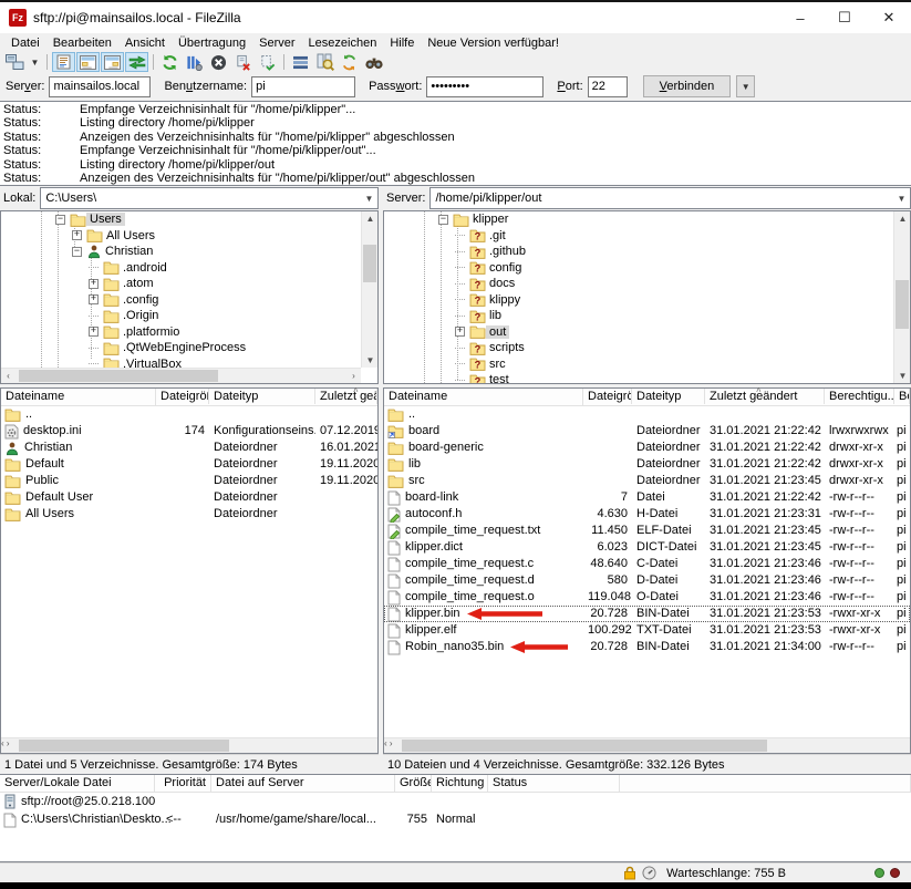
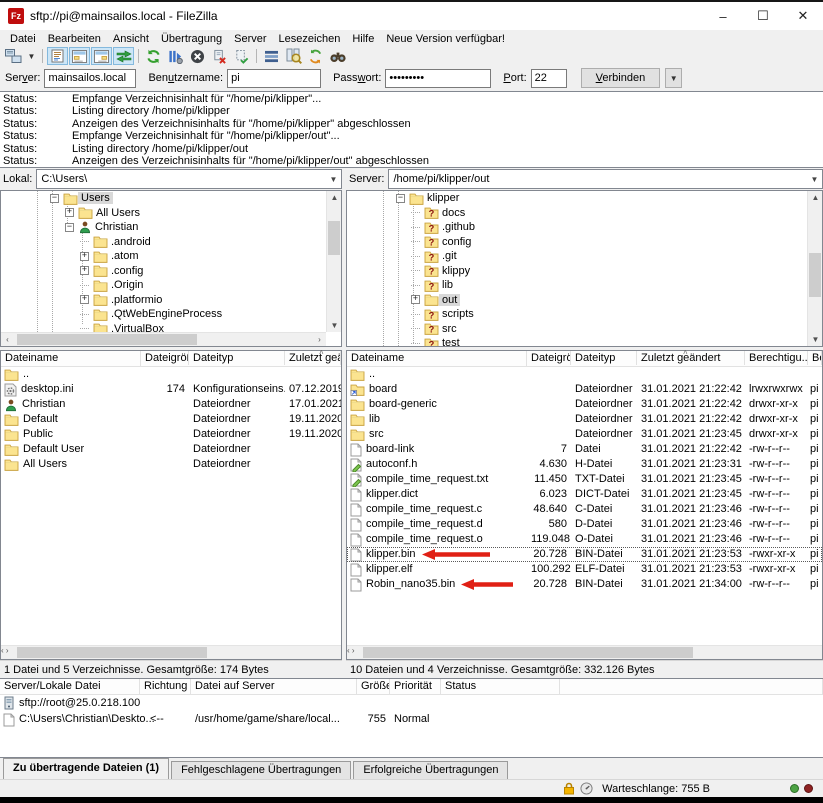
  Fz
  sftp://pi@mainsailos.local - FileZilla
  –
  ☐
  ✕
  Datei
  Bearbeiten
  Ansicht
  Übertragung
  Server
  Lesezeichen
  Hilfe
  Neue Version verfügbar!
  ▼
  Server:
  mainsailos.local
  Benutzername:
  pi
  Passwort:
  •••••••••
  Port:
  22
  Verbinden
  ▼
  Status:
  Empfange Verzeichnisinhalt für "/home/pi/klipper"...
  Status:
  Listing directory /home/pi/klipper
  Status:
  Anzeigen des Verzeichnisinhalts für "/home/pi/klipper" abgeschlossen
  Status:
  Empfange Verzeichnisinhalt für "/home/pi/klipper/out"...
  Status:
  Listing directory /home/pi/klipper/out
  Status:
  Anzeigen des Verzeichnisinhalts für "/home/pi/klipper/out" abgeschlossen
  Lokal:
  C:\Users\
  ▼
  −
  Users
  +
  All Users
  −
  Christian
  .android
  +
  .atom
  +
  .config
  .Origin
  +
  .platformio
  .QtWebEngineProcess
  .VirtualBox
  ▲
  ▼
  ‹
  ›
  Dateiname
  Dateigrö
  Dateityp
  Zuletzt geä
  ˄
  ..
  desktop.ini
  174
  Konfigurationseins
  07.12.2019
  Christian
  Dateiordner
- 16.01.2021
+ 17.01.2021
  Default
  Dateiordner
  19.11.2020
  Public
  Dateiordner
  19.11.2020
  Default User
  Dateiordner
  All Users
  Dateiordner
  ‹ ›
  1 Datei und 5 Verzeichnisse. Gesamtgröße: 174 Bytes
  Server:
  /home/pi/klipper/out
  ▼
  −
  klipper
  ?
- .git
+ docs
  ?
  .github
  ?
  config
  ?
- docs
+ .git
  ?
  klippy
  ?
  lib
  +
  out
  ?
  scripts
  ?
  src
  ?
  test
  ▲
  ▼
  Dateiname
  Dateigrö
  Dateityp
  Zuletzt geändert
  Berechtigu..
  ˄
  ..
  board
  Dateiordner
  31.01.2021 21:22:42
  lrwxrwxrwx
  board-generic
  Dateiordner
  31.01.2021 21:22:42
  drwxr-xr-x
  lib
  Dateiordner
  31.01.2021 21:22:42
  drwxr-xr-x
  src
  Dateiordner
  31.01.2021 21:23:45
  drwxr-xr-x
  board-link
  7
  Datei
  31.01.2021 21:22:42
  -rw-r--r--
  autoconf.h
  4.630
  H-Datei
  31.01.2021 21:23:31
  -rw-r--r--
  compile_time_request.txt
  11.450
- ELF-Datei
+ TXT-Datei
  31.01.2021 21:23:45
  -rw-r--r--
  klipper.dict
  6.023
  DICT-Datei
  31.01.2021 21:23:45
  -rw-r--r--
  compile_time_request.c
  48.640
  C-Datei
  31.01.2021 21:23:46
  -rw-r--r--
  compile_time_request.d
  580
  D-Datei
  31.01.2021 21:23:46
  -rw-r--r--
  compile_time_request.o
  119.048
  O-Datei
  31.01.2021 21:23:46
  -rw-r--r--
  klipper.bin
  20.728
  BIN-Datei
  31.01.2021 21:23:53
  -rwxr-xr-x
  klipper.elf
  100.292
- TXT-Datei
+ ELF-Datei
  31.01.2021 21:23:53
  -rwxr-xr-x
  Robin_nano35.bin
  20.728
  BIN-Datei
  31.01.2021 21:34:00
  -rw-r--r--
  ‹ ›
  10 Dateien und 4 Verzeichnisse. Gesamtgröße: 332.126 Bytes
  Server/Lokale Datei
- Priorität
+ Richtung
  Datei auf Server
  Größe
- Richtung
+ Priorität
  Status
  sftp://root@25.0.218.100
  C:\Users\Christian\Deskto...
  <--
  /usr/home/game/share/local...
  755
  Normal
+ Zu übertragende Dateien (1)
+ Fehlgeschlagene Übertragungen
+ Erfolgreiche Übertragungen
  Warteschlange: 755 B
